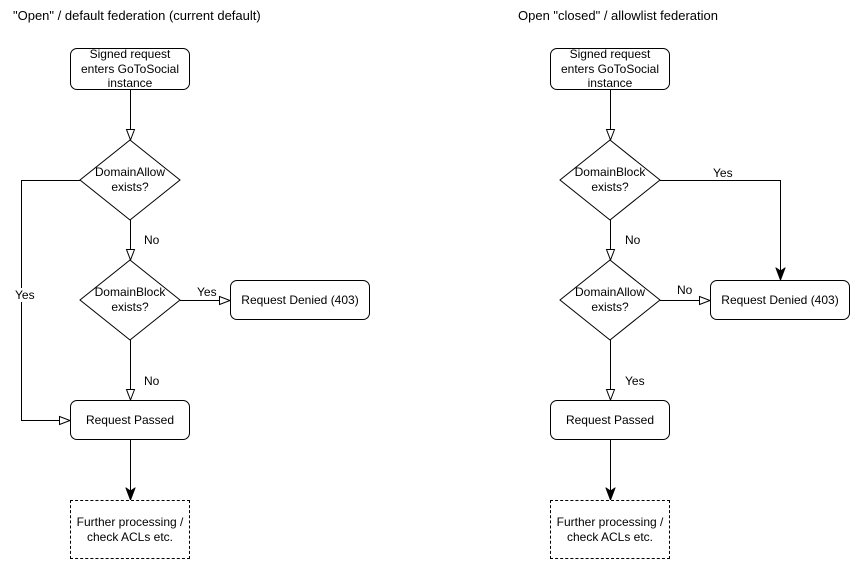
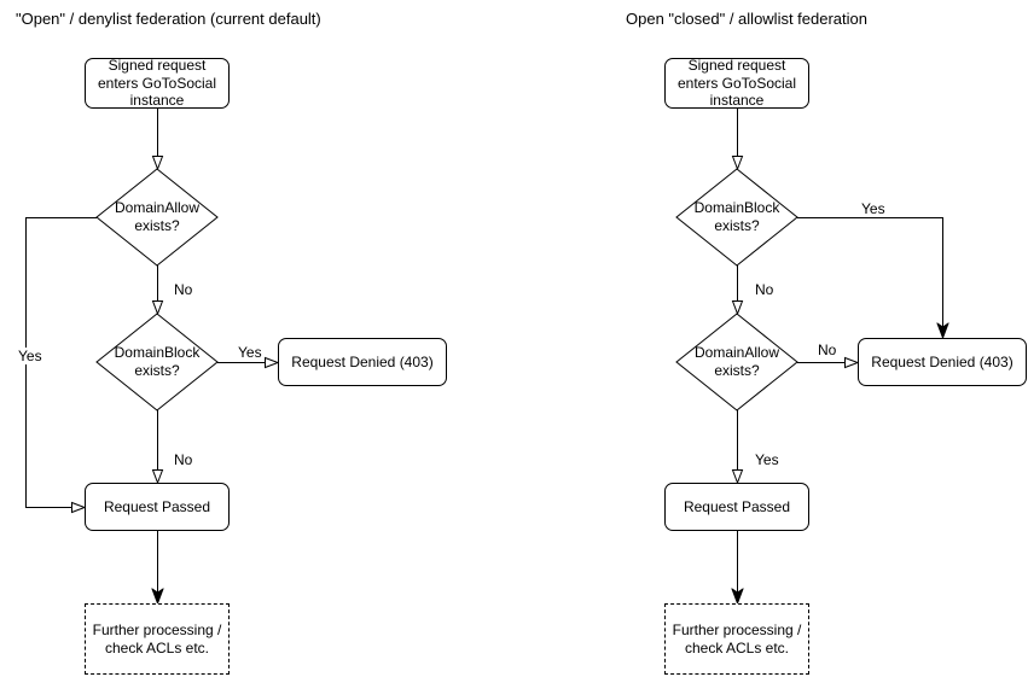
- "Open" / default federation (current default)
+ "Open" / denylist federation (current default)
  Signed request enters GoToSocial instance
  DomainAllow exists?
  No
  Yes
  DomainBlock exists?
  Yes
  Request Denied (403)
  No
  Request Passed
  Further processing / check ACLs etc.
  Open "closed" / allowlist federation
  Signed request enters GoToSocial instance
  DomainBlock exists?
  Yes
  No
  DomainAllow exists?
  No
  Request Denied (403)
  Yes
  Request Passed
  Further processing / check ACLs etc.
